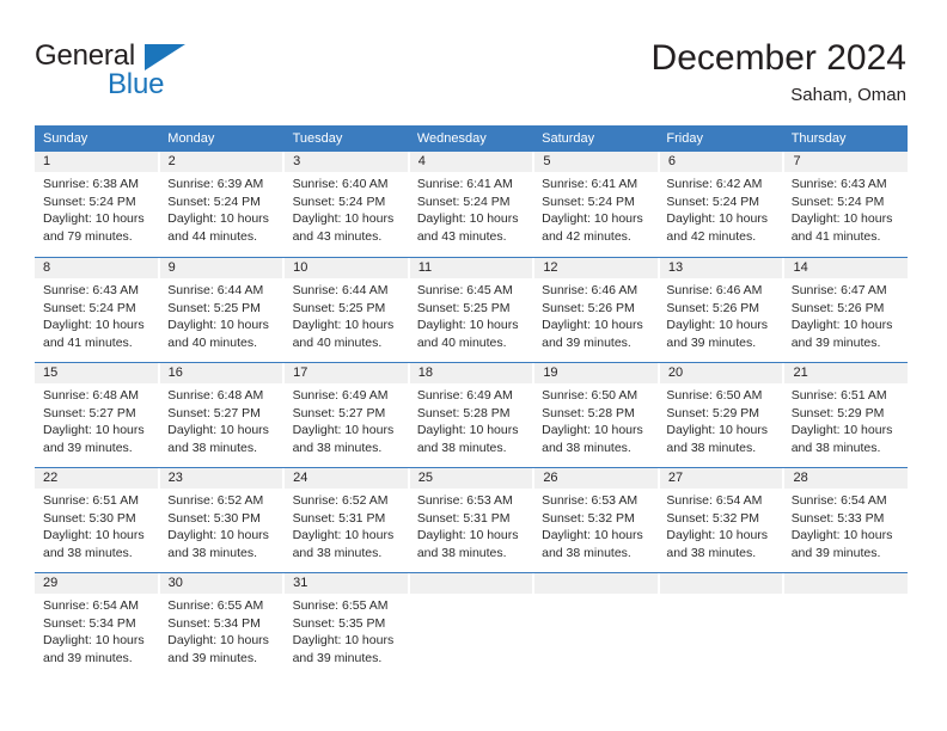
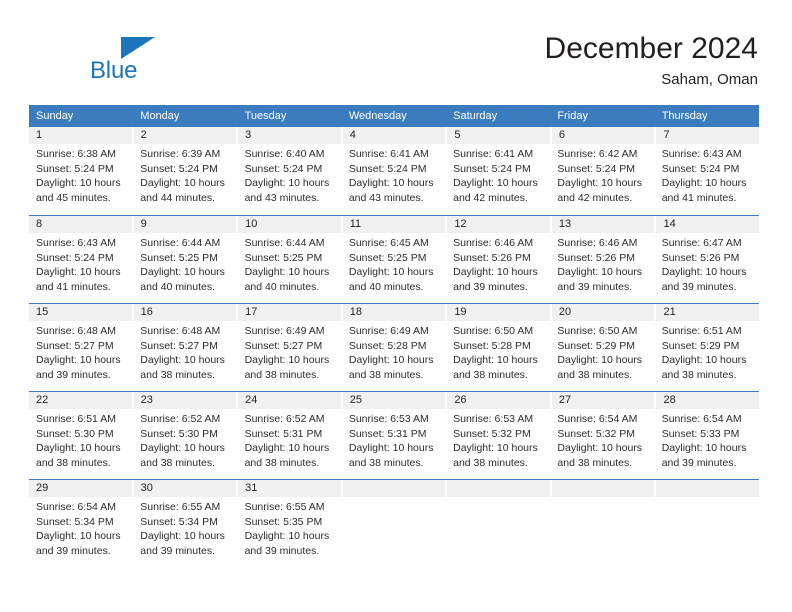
- General
  Blue
  December 2024
  Saham, Oman
  Sunday
  Monday
  Tuesday
  Wednesday
  Saturday
  Friday
  Thursday
  1
  2
  3
  4
  5
  6
  7
  Sunrise: 6:38 AM
  Sunset: 5:24 PM
  Daylight: 10 hours
- and 79 minutes.
+ and 45 minutes.
  Sunrise: 6:39 AM
  Sunset: 5:24 PM
  Daylight: 10 hours
  and 44 minutes.
  Sunrise: 6:40 AM
  Sunset: 5:24 PM
  Daylight: 10 hours
  and 43 minutes.
  Sunrise: 6:41 AM
  Sunset: 5:24 PM
  Daylight: 10 hours
  and 43 minutes.
  Sunrise: 6:41 AM
  Sunset: 5:24 PM
  Daylight: 10 hours
  and 42 minutes.
  Sunrise: 6:42 AM
  Sunset: 5:24 PM
  Daylight: 10 hours
  and 42 minutes.
  Sunrise: 6:43 AM
  Sunset: 5:24 PM
  Daylight: 10 hours
  and 41 minutes.
  8
  9
  10
  11
  12
  13
  14
  Sunrise: 6:43 AM
  Sunset: 5:24 PM
  Daylight: 10 hours
  and 41 minutes.
  Sunrise: 6:44 AM
  Sunset: 5:25 PM
  Daylight: 10 hours
  and 40 minutes.
  Sunrise: 6:44 AM
  Sunset: 5:25 PM
  Daylight: 10 hours
  and 40 minutes.
  Sunrise: 6:45 AM
  Sunset: 5:25 PM
  Daylight: 10 hours
  and 40 minutes.
  Sunrise: 6:46 AM
  Sunset: 5:26 PM
  Daylight: 10 hours
  and 39 minutes.
  Sunrise: 6:46 AM
  Sunset: 5:26 PM
  Daylight: 10 hours
  and 39 minutes.
  Sunrise: 6:47 AM
  Sunset: 5:26 PM
  Daylight: 10 hours
  and 39 minutes.
  15
  16
  17
  18
  19
  20
  21
  Sunrise: 6:48 AM
  Sunset: 5:27 PM
  Daylight: 10 hours
  and 39 minutes.
  Sunrise: 6:48 AM
  Sunset: 5:27 PM
  Daylight: 10 hours
  and 38 minutes.
  Sunrise: 6:49 AM
  Sunset: 5:27 PM
  Daylight: 10 hours
  and 38 minutes.
  Sunrise: 6:49 AM
  Sunset: 5:28 PM
  Daylight: 10 hours
  and 38 minutes.
  Sunrise: 6:50 AM
  Sunset: 5:28 PM
  Daylight: 10 hours
  and 38 minutes.
  Sunrise: 6:50 AM
  Sunset: 5:29 PM
  Daylight: 10 hours
  and 38 minutes.
  Sunrise: 6:51 AM
  Sunset: 5:29 PM
  Daylight: 10 hours
  and 38 minutes.
  22
  23
  24
  25
  26
  27
  28
  Sunrise: 6:51 AM
  Sunset: 5:30 PM
  Daylight: 10 hours
  and 38 minutes.
  Sunrise: 6:52 AM
  Sunset: 5:30 PM
  Daylight: 10 hours
  and 38 minutes.
  Sunrise: 6:52 AM
  Sunset: 5:31 PM
  Daylight: 10 hours
  and 38 minutes.
  Sunrise: 6:53 AM
  Sunset: 5:31 PM
  Daylight: 10 hours
  and 38 minutes.
  Sunrise: 6:53 AM
  Sunset: 5:32 PM
  Daylight: 10 hours
  and 38 minutes.
  Sunrise: 6:54 AM
  Sunset: 5:32 PM
  Daylight: 10 hours
  and 38 minutes.
  Sunrise: 6:54 AM
  Sunset: 5:33 PM
  Daylight: 10 hours
  and 39 minutes.
  29
  30
  31
  Sunrise: 6:54 AM
  Sunset: 5:34 PM
  Daylight: 10 hours
  and 39 minutes.
  Sunrise: 6:55 AM
  Sunset: 5:34 PM
  Daylight: 10 hours
  and 39 minutes.
  Sunrise: 6:55 AM
  Sunset: 5:35 PM
  Daylight: 10 hours
  and 39 minutes.
